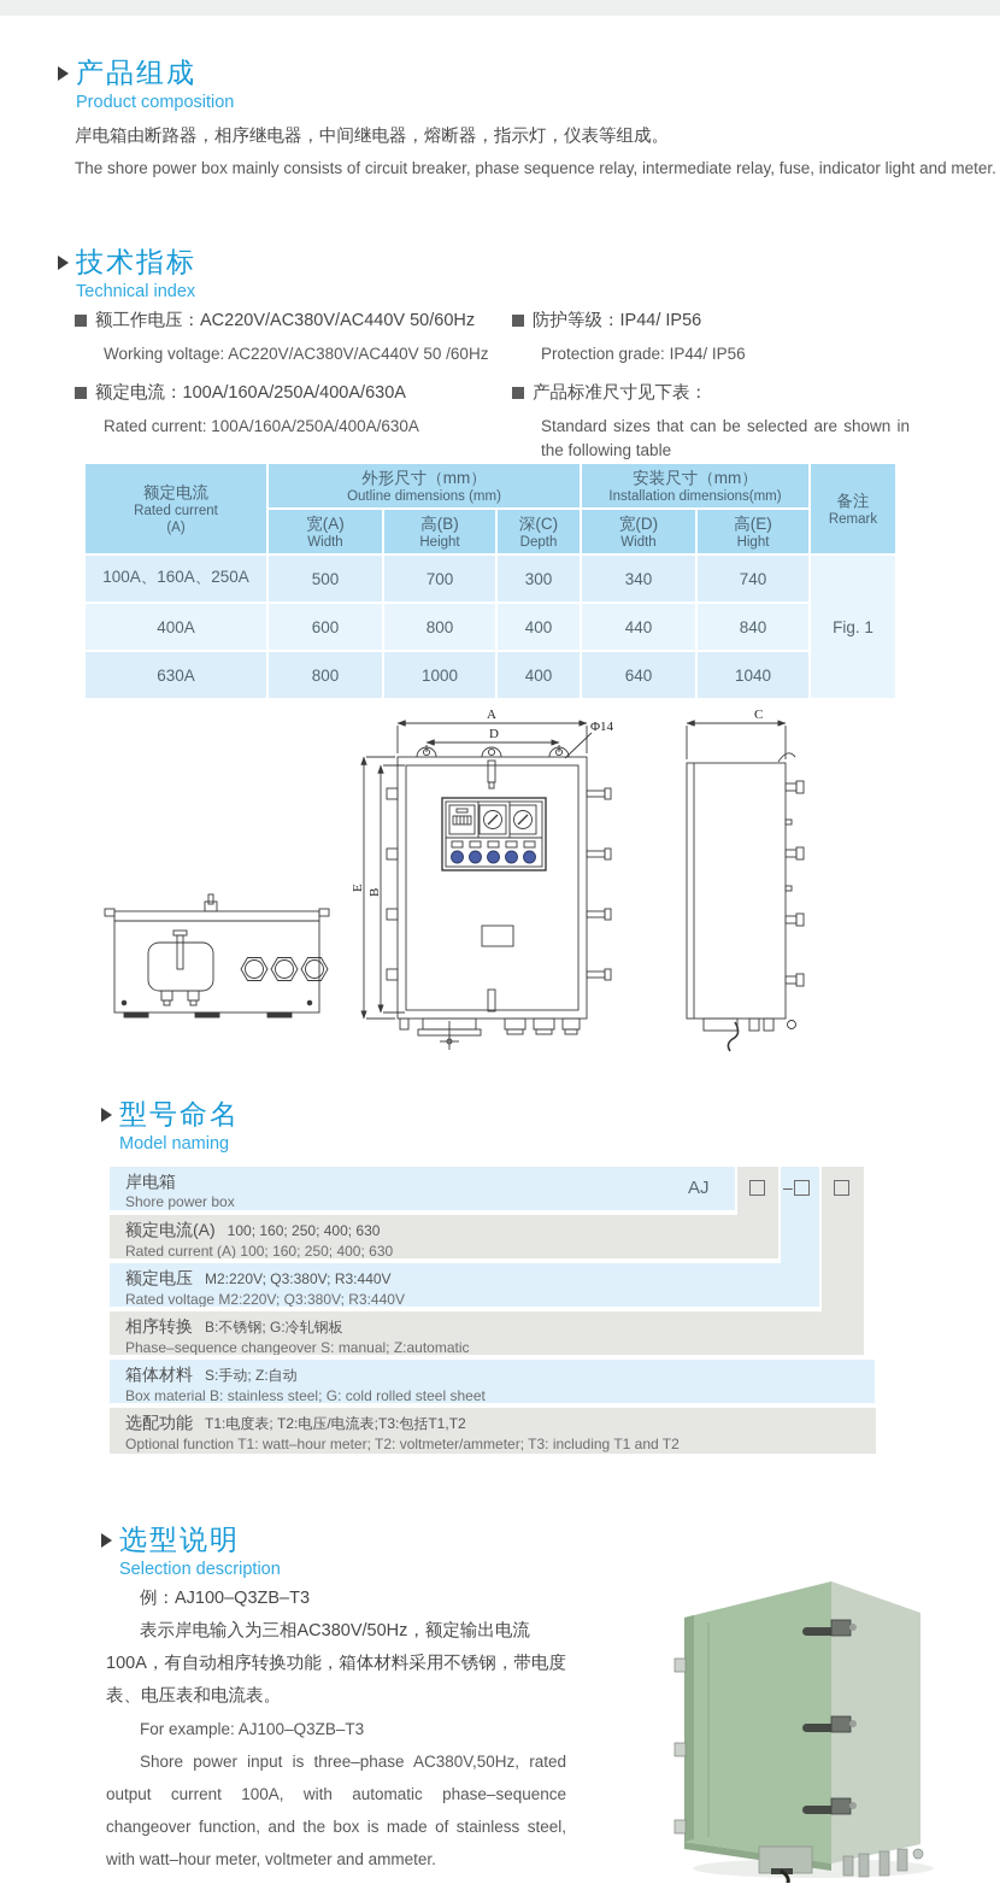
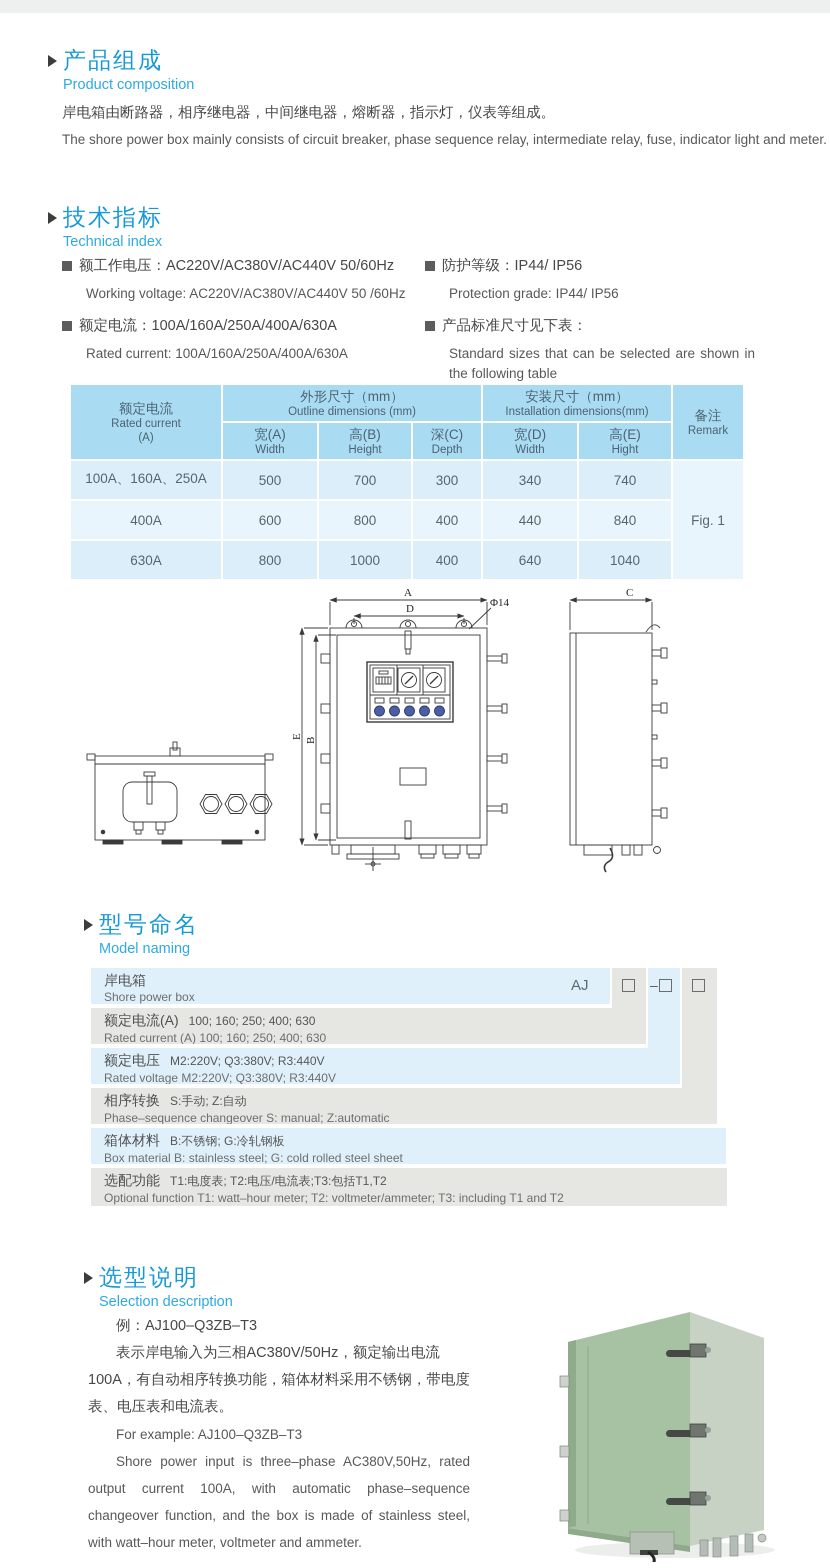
  产品组成
  Product composition
  岸电箱由断路器，相序继电器，中间继电器，熔断器，指示灯，仪表等组成。
  The shore power box mainly consists of circuit breaker, phase sequence relay, intermediate relay, fuse, indicator light and meter.
  技术指标
  Technical index
  额工作电压：AC220V/AC380V/AC440V 50/60Hz
  Working voltage: AC220V/AC380V/AC440V 50 /60Hz
  额定电流：100A/160A/250A/400A/630A
  Rated current: 100A/160A/250A/400A/630A
  防护等级：IP44/ IP56
  Protection grade: IP44/ IP56
  产品标准尺寸见下表：
  Standard sizes that can be selected are shown in the following table
  额定电流 Rated current (A)	外形尺寸（mm） Outline dimensions (mm)	安装尺寸（mm） Installation dimensions(mm)	备注 Remark
  宽(A)Width	高(B)Height	深(C)Depth	宽(D)Width	高(E)Hight
  100A、160A、250A	500	700	300	340	740	Fig. 1
  400A	600	800	400	440	840
  630A	800	1000	400	640	1040
  A
  D
  Φ14
  C
  型号命名
  Model naming
  岸电箱
  Shore power box
  额定电流(A) 100; 160; 250; 400; 630
  Rated current (A) 100; 160; 250; 400; 630
  额定电压 M2:220V; Q3:380V; R3:440V
  Rated voltage M2:220V; Q3:380V; R3:440V
- 相序转换 B:不锈钢; G:冷轧钢板
+ 相序转换 S:手动; Z:自动
  Phase–sequence changeover S: manual; Z:automatic
- 箱体材料 S:手动; Z:自动
+ 箱体材料 B:不锈钢; G:冷轧钢板
  Box material B: stainless steel; G: cold rolled steel sheet
  选配功能 T1:电度表; T2:电压/电流表;T3:包括T1,T2
  Optional function T1: watt–hour meter; T2: voltmeter/ammeter; T3: including T1 and T2
  AJ
  –
  选型说明
  Selection description
  例：AJ100–Q3ZB–T3
  表示岸电输入为三相AC380V/50Hz，额定输出电流100A，有自动相序转换功能，箱体材料采用不锈钢，带电度表、电压表和电流表。
  For example: AJ100–Q3ZB–T3
  Shore power input is three–phase AC380V,50Hz, rated output current 100A, with automatic phase–sequence changeover function, and the box is made of stainless steel, with watt–hour meter, voltmeter and ammeter.
